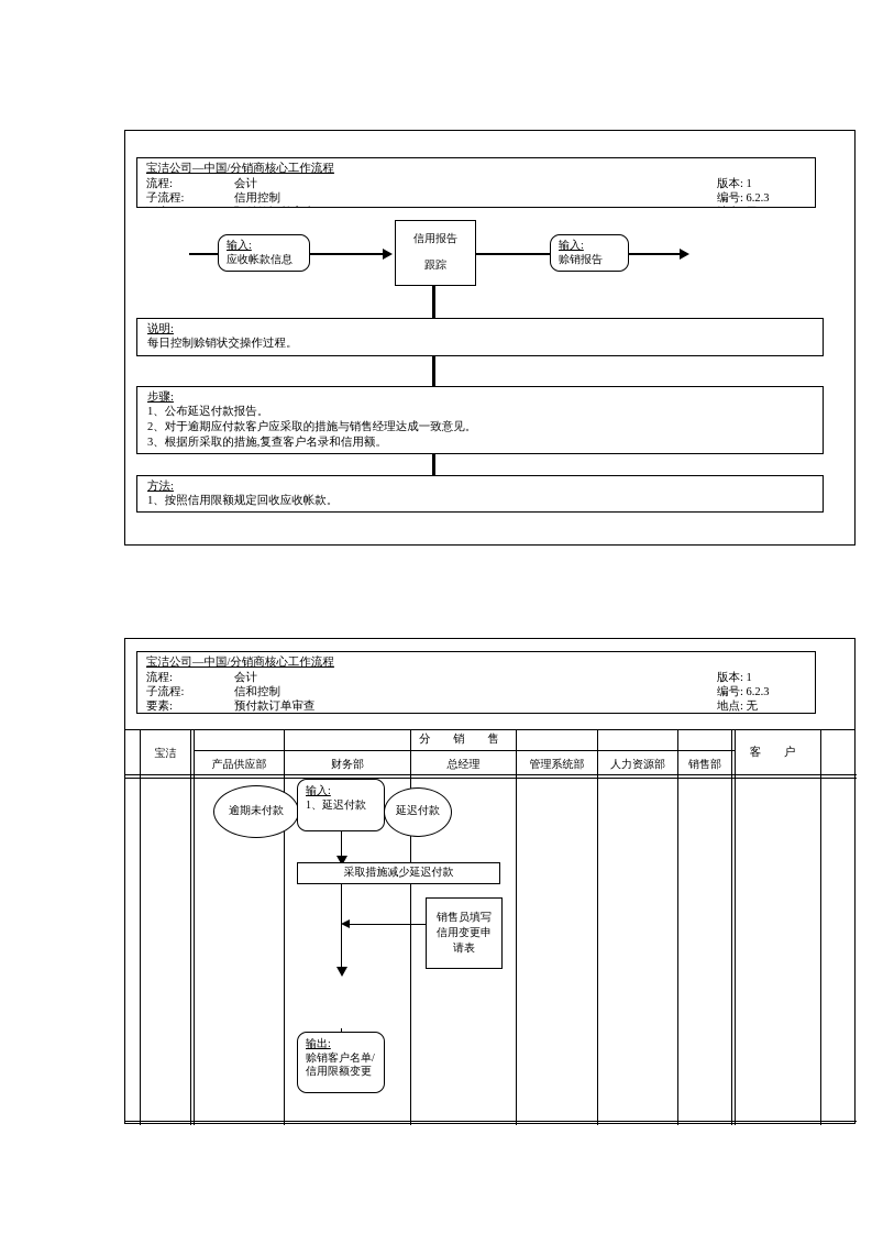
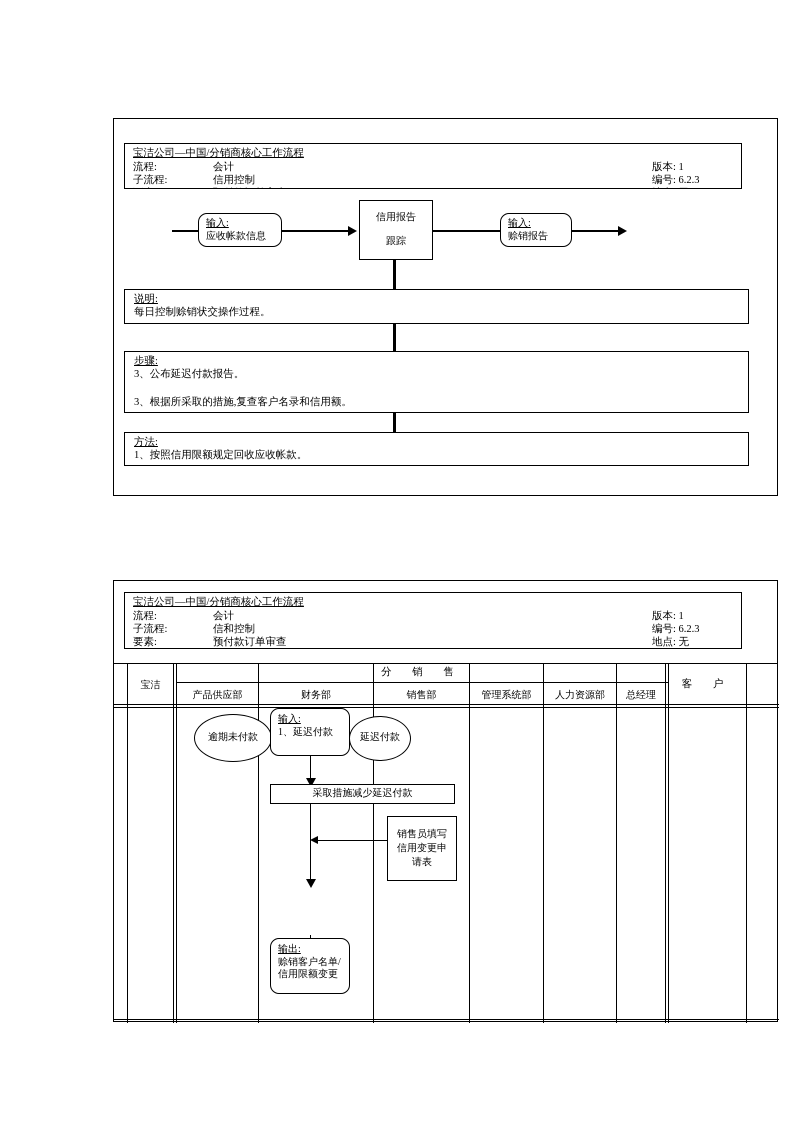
  宝洁公司—中国/分销商核心工作流程
  流程:
  会计
  版本: 1
  子流程:
  信用控制
  编号: 6.2.3
  输入:
  应收帐款信息
  信用报告
  跟踪
  输入:
  赊销报告
  说明:
  每日控制赊销状交操作过程。
  步骤:
- 1、公布延迟付款报告。
+ 3、公布延迟付款报告。
- 2、对于逾期应付款客户应采取的措施与销售经理达成一致意见。
  3、根据所采取的措施,复查客户名录和信用额。
  方法:
  1、按照信用限额规定回收应收帐款。
  宝洁公司—中国/分销商核心工作流程
  流程:
  会计
  版本: 1
  子流程:
  信和控制
  编号: 6.2.3
  要素:
  预付款订单审查
  地点: 无
  宝洁
  分 销 售
  产品供应部
  财务部
- 总经理
+ 销售部
  管理系统部
  人力资源部
- 销售部
+ 总经理
  客 户
  逾期未付款
  输入:
  1、延迟付款
  延迟付款
  采取措施减少延迟付款
  销售员填写
  信用变更申
  请表
  输出:
  赊销客户名单/
  信用限额变更
